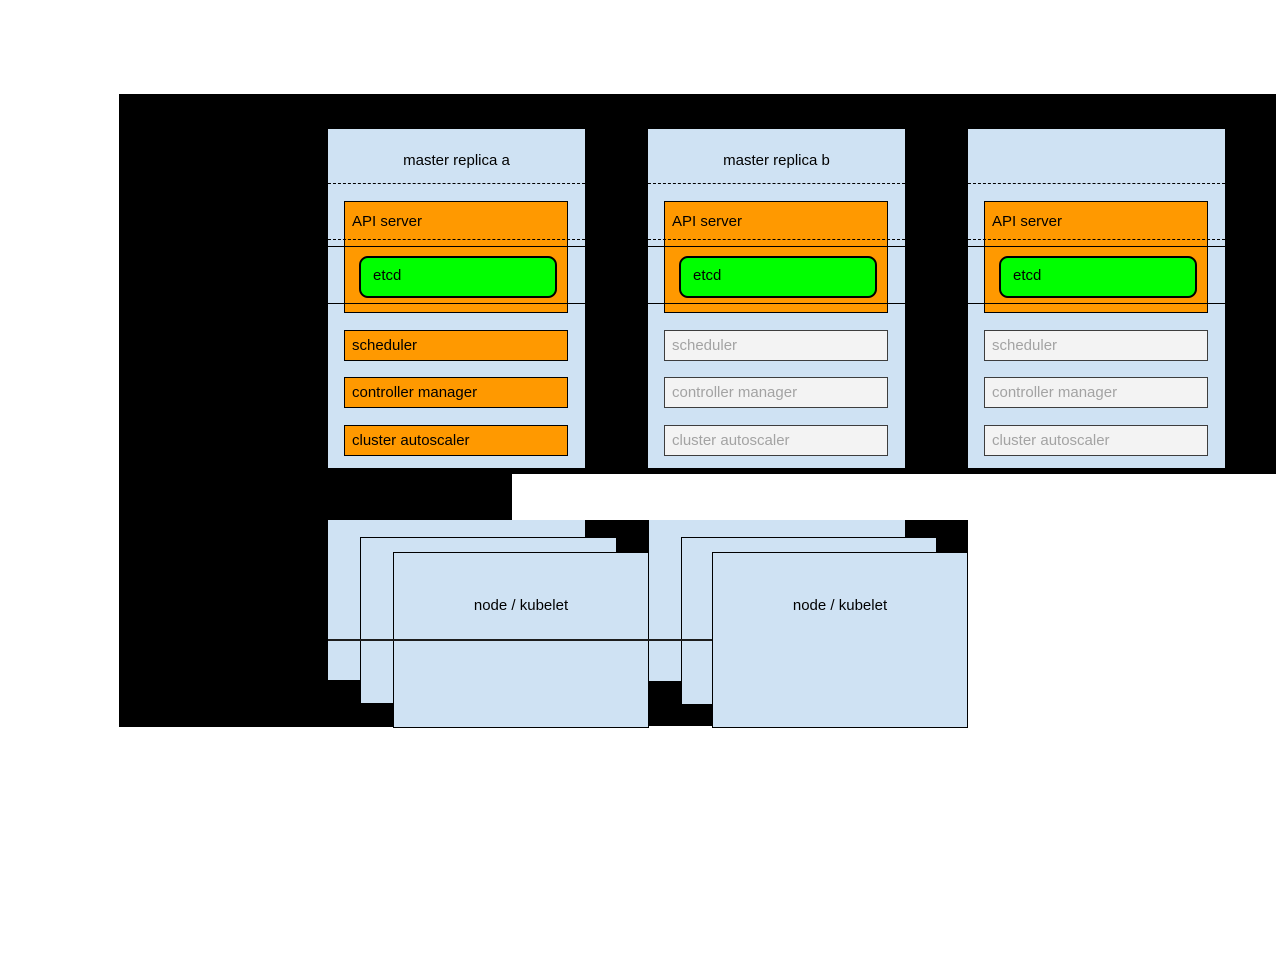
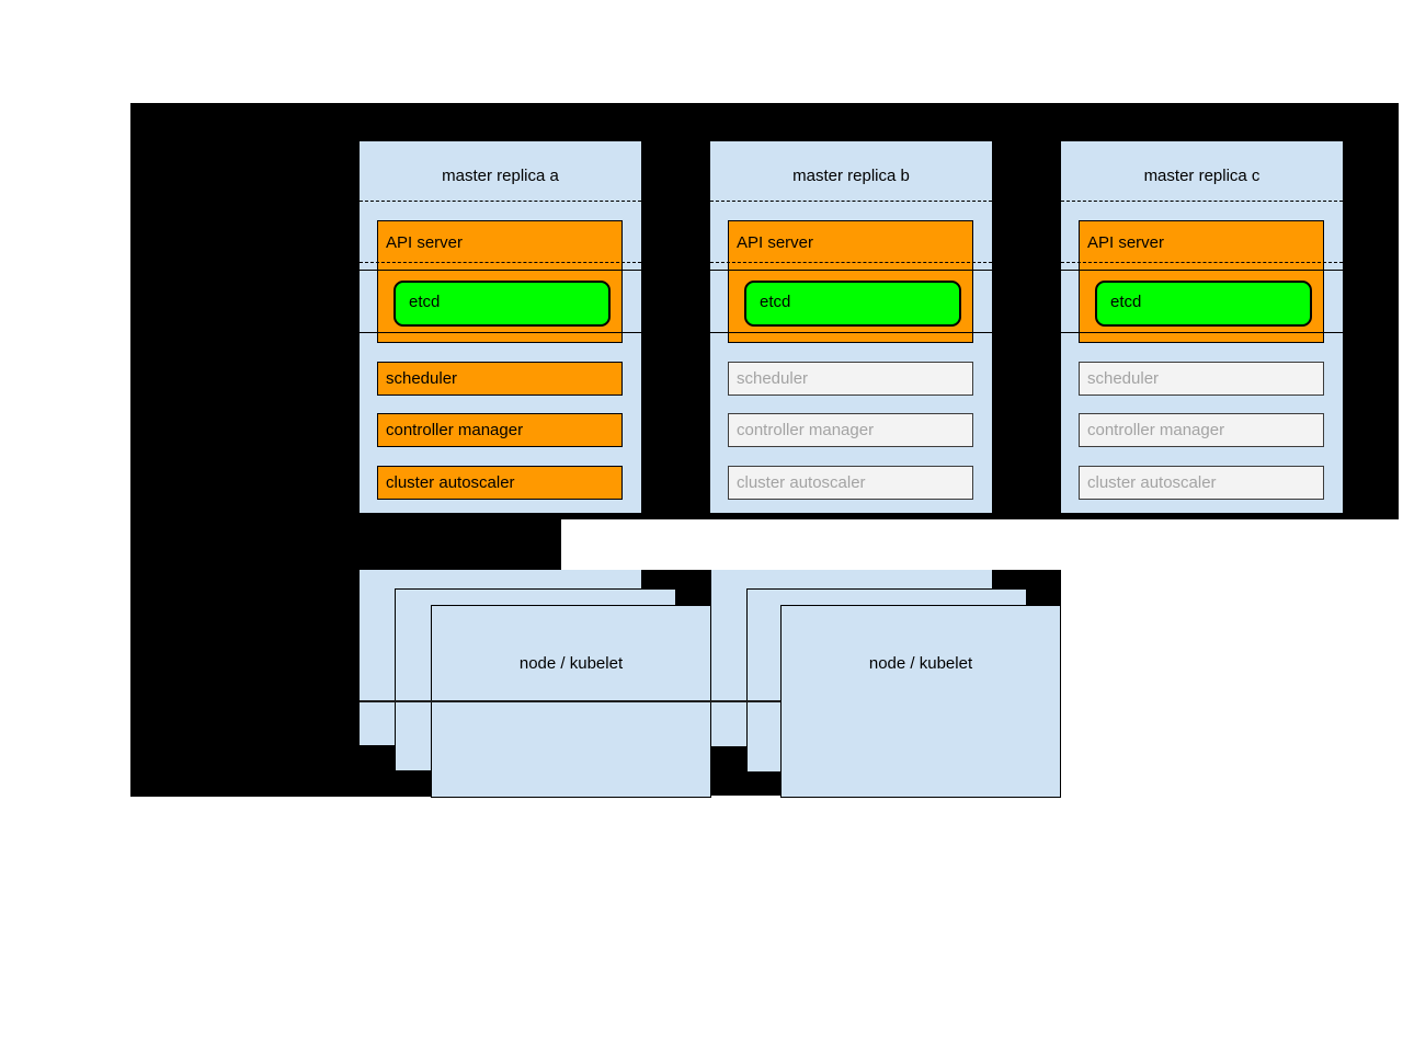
  master replica a
  API server
  etcd
  scheduler
  controller manager
  cluster autoscaler
  master replica b
  API server
  etcd
  scheduler
  controller manager
  cluster autoscaler
+ master replica c
  API server
  etcd
  scheduler
  controller manager
  cluster autoscaler
  node / kubelet
  node / kubelet
